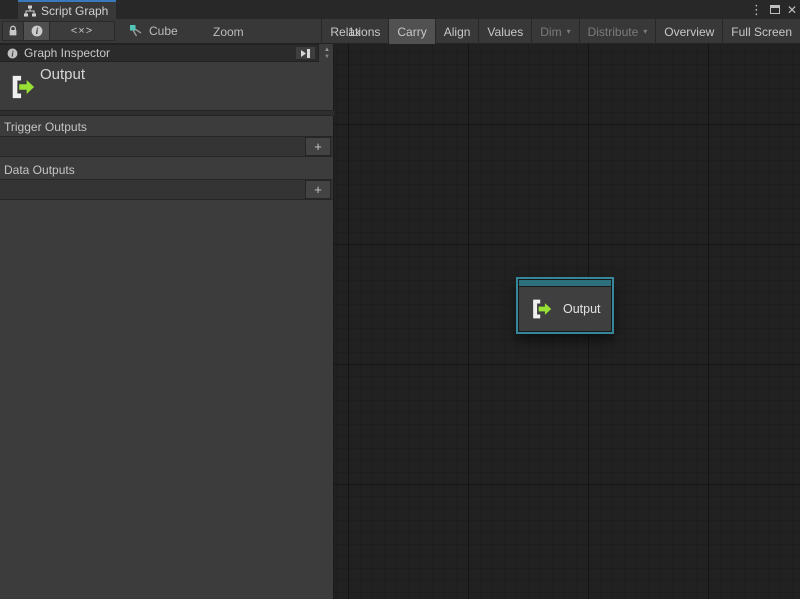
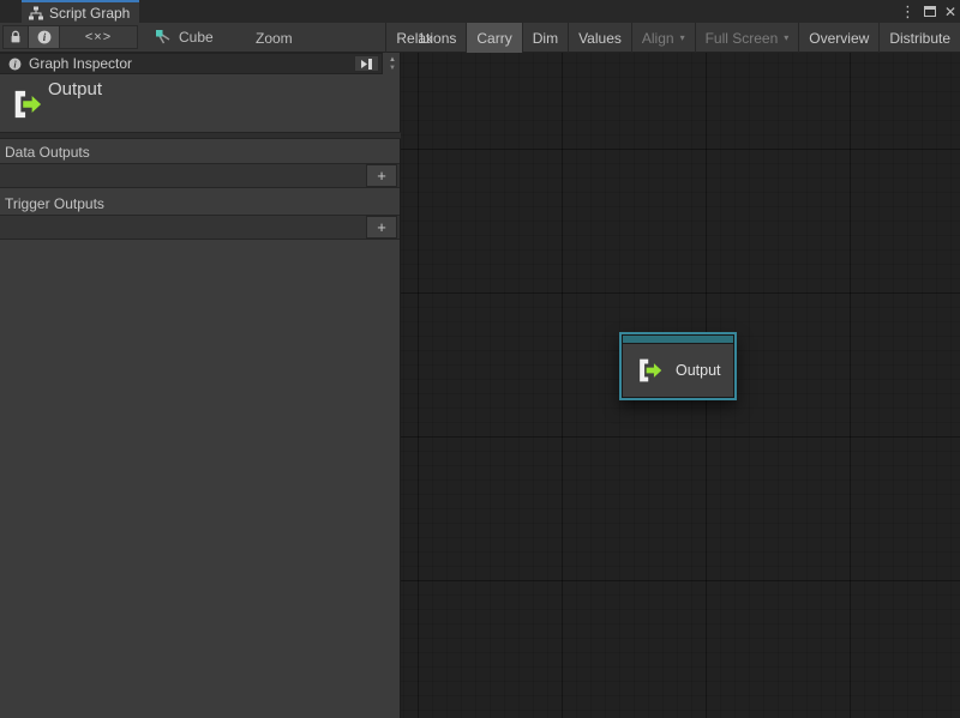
  Script Graph
  ⋮
  ✕
  i
  <×>
  Cube
  Zoom
  1x
  Relations
  Carry
- Align
+ Dim
  Values
- Dim
+ Align
  ▾
- Distribute
+ Full Screen
  ▾
  Overview
- Full Screen
+ Distribute
  i
  Graph Inspector
  Output
- Trigger Outputs
+ Data Outputs
  +
- Data Outputs
+ Trigger Outputs
  +
  Output
